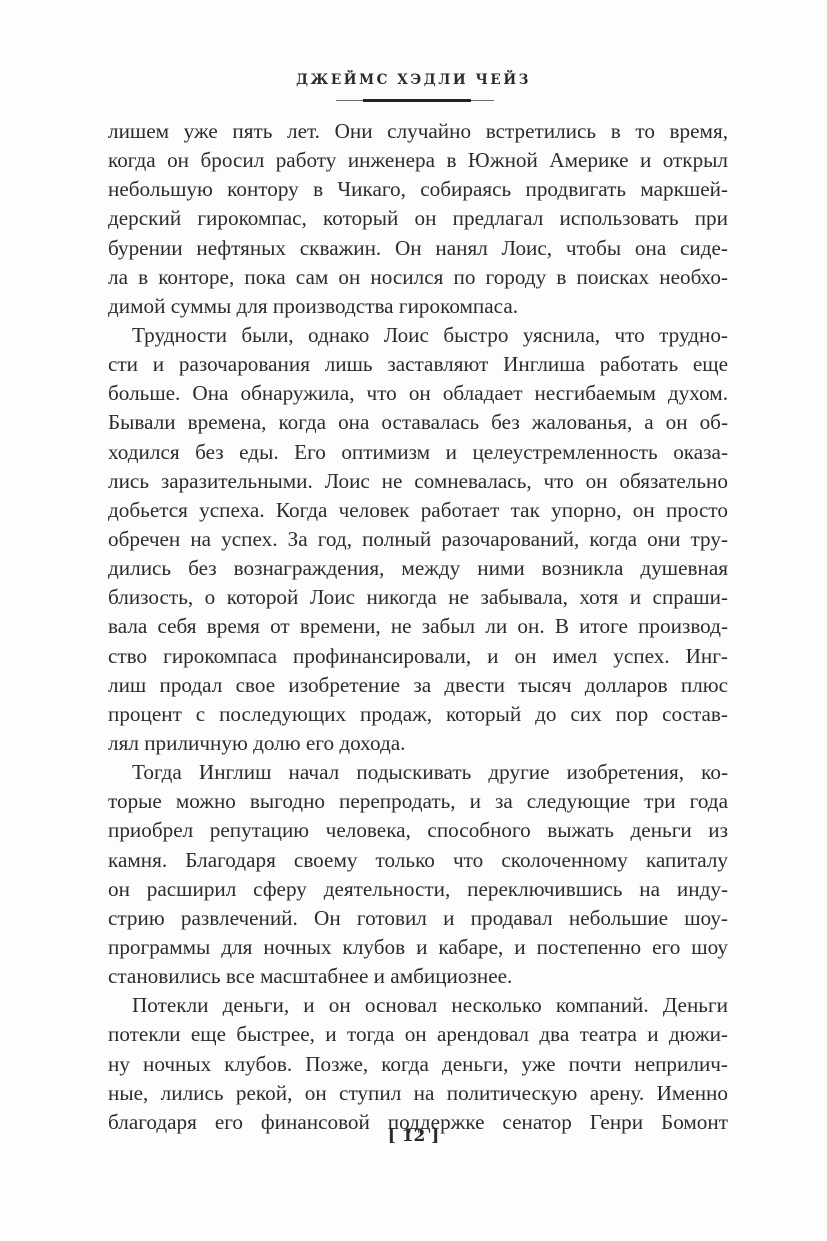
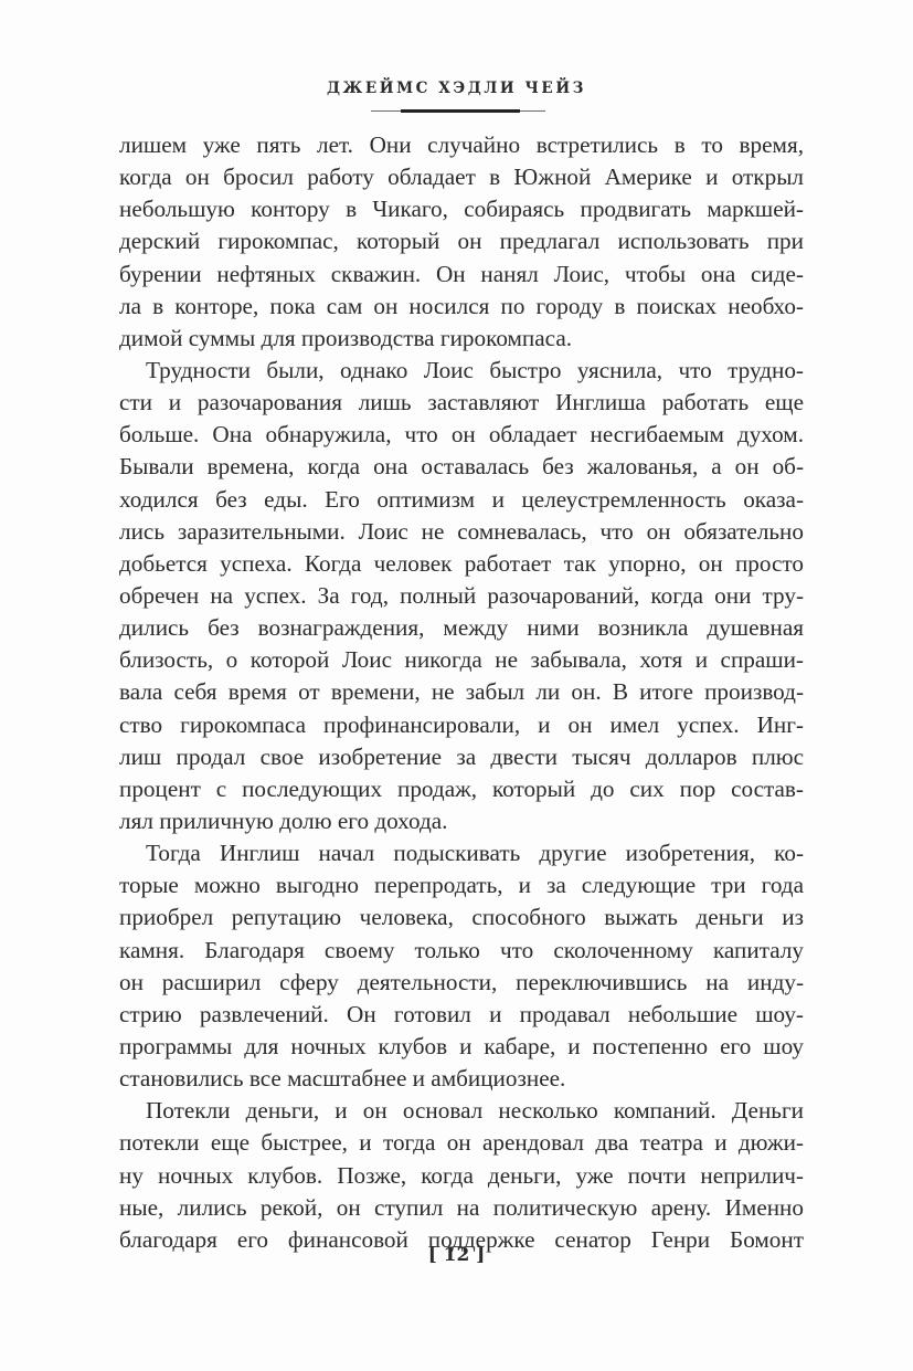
  ДЖЕЙМС ХЭДЛИ ЧЕЙЗ
  лишем уже пять лет. Они случайно встретились в то время,
- когда он бросил работу инженера в Южной Америке и открыл
+ когда он бросил работу обладает в Южной Америке и открыл
  небольшую контору в Чикаго, собираясь продвигать маркшей-
  дерский гирокомпас, который он предлагал использовать при
  бурении нефтяных скважин. Он нанял Лоис, чтобы она сиде-
  ла в конторе, пока сам он носился по городу в поисках необхо-
  димой суммы для производства гирокомпаса.
  Трудности были, однако Лоис быстро уяснила, что трудно-
  сти и разочарования лишь заставляют Инглиша работать еще
  больше. Она обнаружила, что он обладает несгибаемым духом.
  Бывали времена, когда она оставалась без жалованья, а он об-
  ходился без еды. Его оптимизм и целеустремленность оказа-
  лись заразительными. Лоис не сомневалась, что он обязательно
  добьется успеха. Когда человек работает так упорно, он просто
  обречен на успех. За год, полный разочарований, когда они тру-
  дились без вознаграждения, между ними возникла душевная
  близость, о которой Лоис никогда не забывала, хотя и спраши-
  вала себя время от времени, не забыл ли он. В итоге производ-
  ство гирокомпаса профинансировали, и он имел успех. Инг-
  лиш продал свое изобретение за двести тысяч долларов плюс
  процент с последующих продаж, который до сих пор состав-
  лял приличную долю его дохода.
  Тогда Инглиш начал подыскивать другие изобретения, ко-
  торые можно выгодно перепродать, и за следующие три года
  приобрел репутацию человека, способного выжать деньги из
  камня. Благодаря своему только что сколоченному капиталу
  он расширил сферу деятельности, переключившись на инду-
  стрию развлечений. Он готовил и продавал небольшие шоу-
  программы для ночных клубов и кабаре, и постепенно его шоу
  становились все масштабнее и амбициознее.
  Потекли деньги, и он основал несколько компаний. Деньги
  потекли еще быстрее, и тогда он арендовал два театра и дюжи-
  ну ночных клубов. Позже, когда деньги, уже почти неприлич-
  ные, лились рекой, он ступил на политическую арену. Именно
  благодаря его финансовой поддержке сенатор Генри Бомонт
  [ 12 ]
